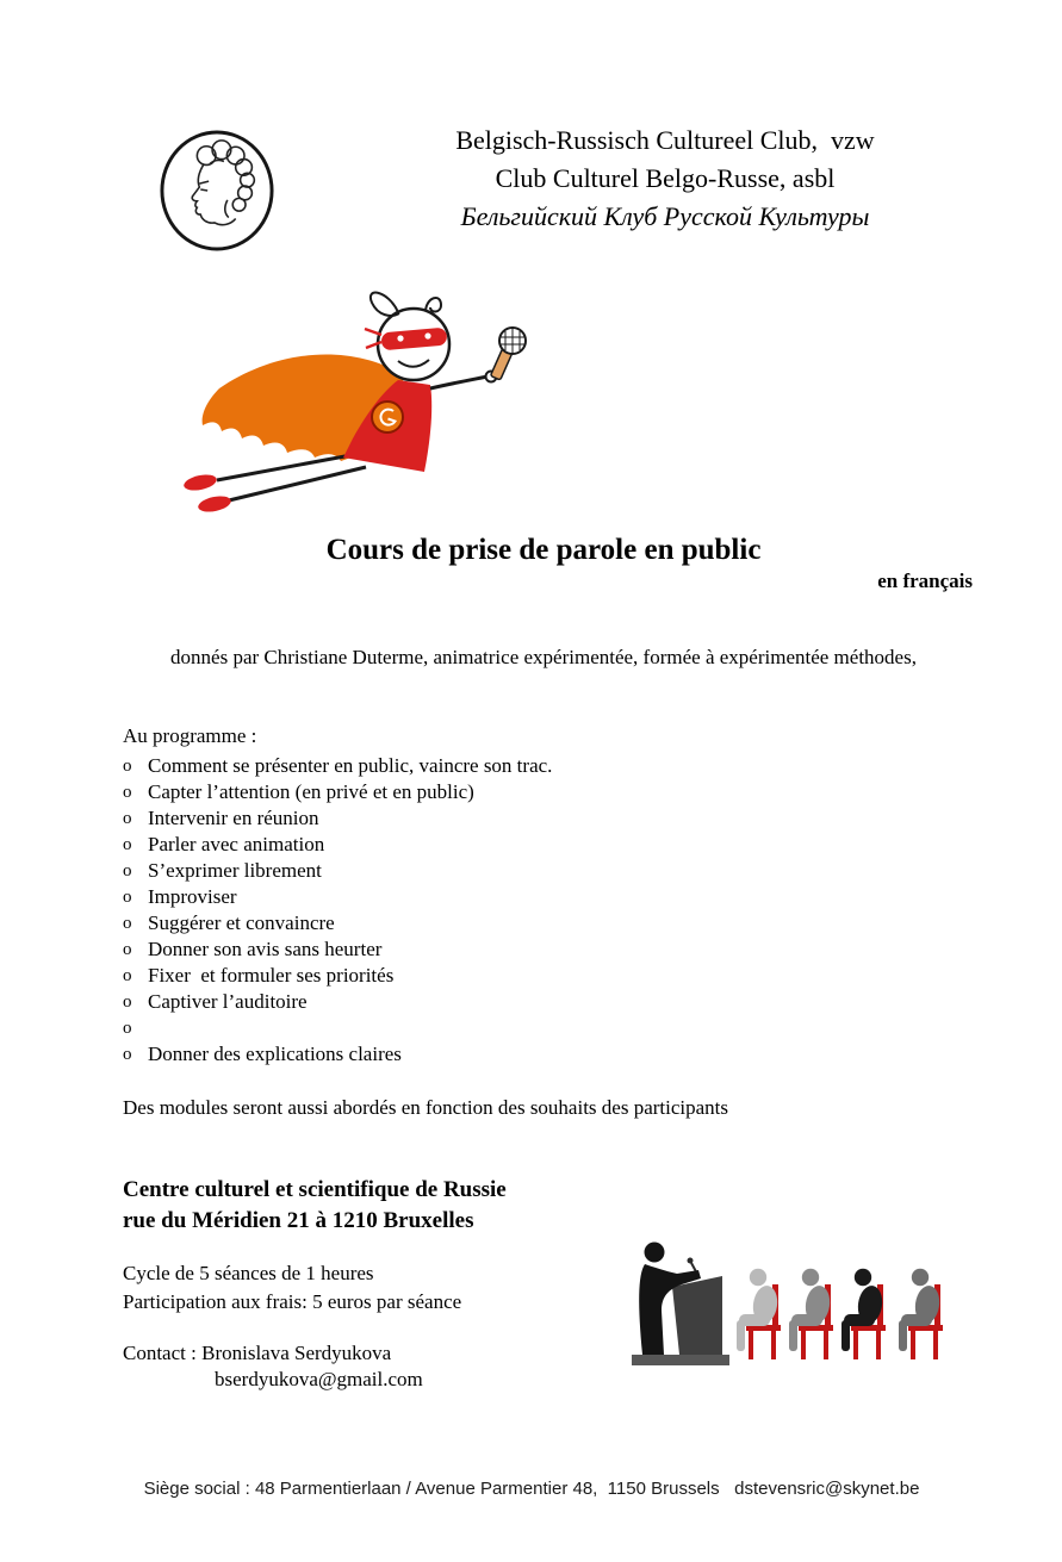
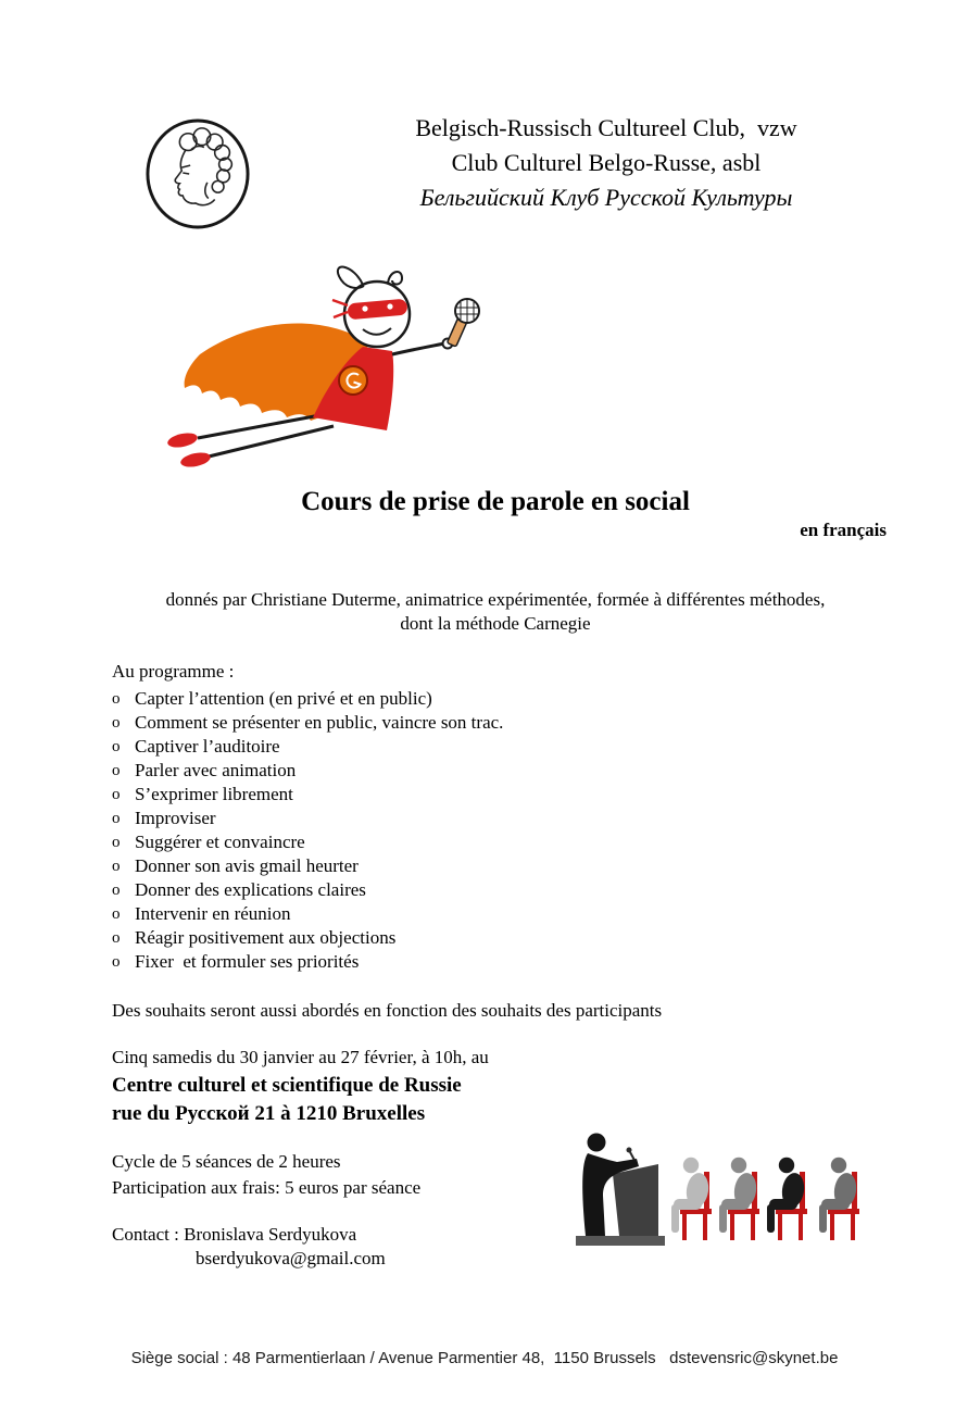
  Belgisch-Russisch Cultureel Club, vzw
  Club Culturel Belgo-Russe, asbl
  Бельгийский Клуб Русской Культуры
- Cours de prise de parole en public
+ Cours de prise de parole en social
  en français
- donnés par Christiane Duterme, animatrice expérimentée, formée à expérimentée méthodes,
+ donnés par Christiane Duterme, animatrice expérimentée, formée à différentes méthodes,
+ dont la méthode Carnegie
  Au programme :
  o
- Comment se présenter en public, vaincre son trac.
+ Capter l’attention (en privé et en public)
  o
- Capter l’attention (en privé et en public)
+ Comment se présenter en public, vaincre son trac.
  o
- Intervenir en réunion
+ Captiver l’auditoire
  o
  Parler avec animation
  o
  S’exprimer librement
  o
  Improviser
  o
  Suggérer et convaincre
  o
- Donner son avis sans heurter
+ Donner son avis gmail heurter
  o
- Fixer et formuler ses priorités
+ Donner des explications claires
  o
- Captiver l’auditoire
+ Intervenir en réunion
  o
+ Réagir positivement aux objections
  o
- Donner des explications claires
+ Fixer et formuler ses priorités
- Des modules seront aussi abordés en fonction des souhaits des participants
+ Des souhaits seront aussi abordés en fonction des souhaits des participants
+ Cinq samedis du 30 janvier au 27 février, à 10h, au
  Centre culturel et scientifique de Russie
- rue du Méridien 21 à 1210 Bruxelles
+ rue du Русской 21 à 1210 Bruxelles
- Cycle de 5 séances de 1 heures
+ Cycle de 5 séances de 2 heures
  Participation aux frais: 5 euros par séance
  Contact : Bronislava Serdyukova
  bserdyukova@gmail.com
  Siège social : 48 Parmentierlaan / Avenue Parmentier 48, 1150 Brussels dstevensric@skynet.be
